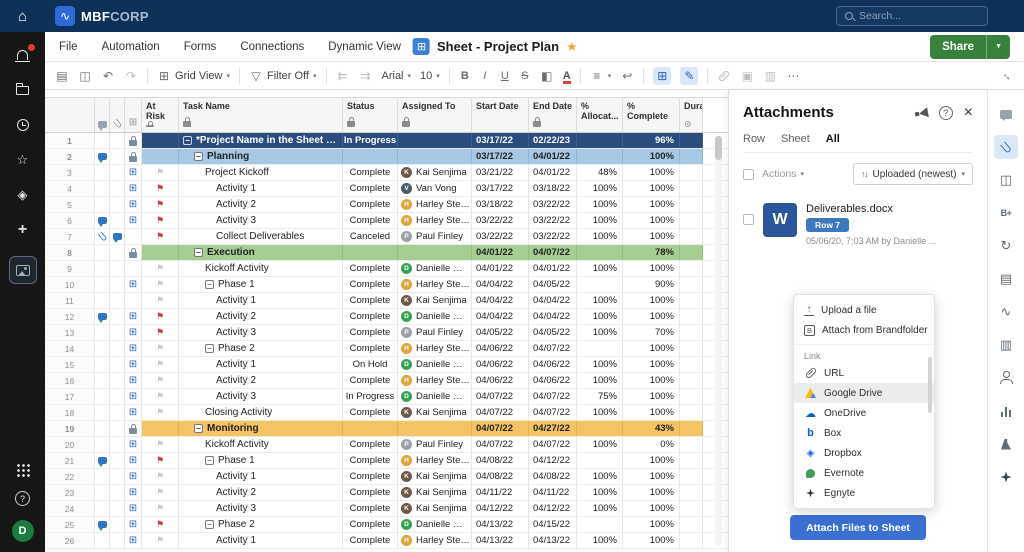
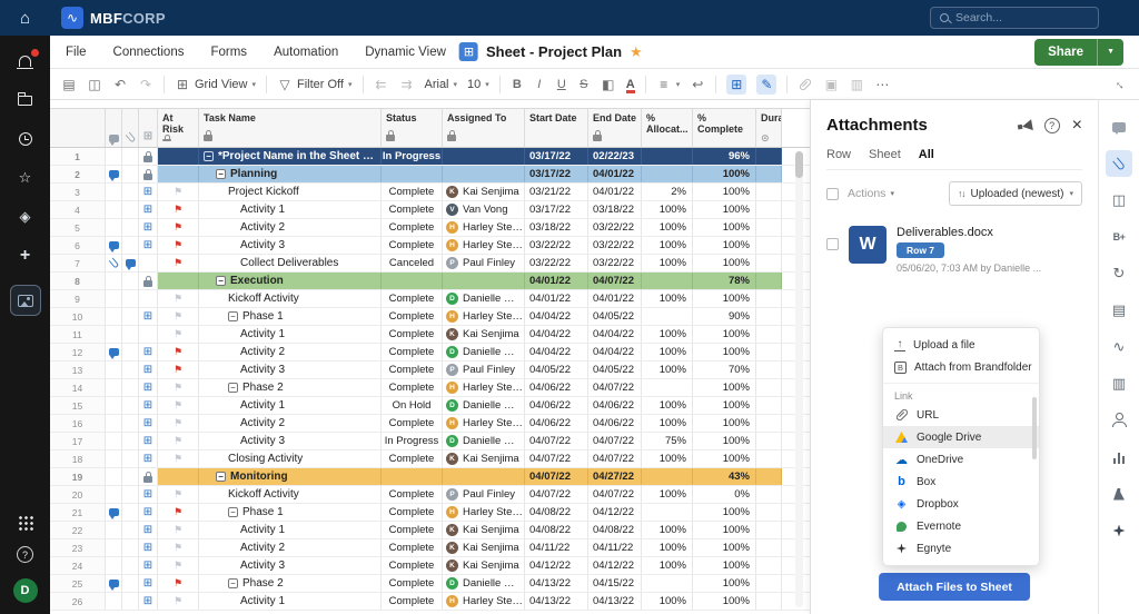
  ⌂
  ∿
  MBFCORP
  Search...
  ☆
  ◈
  +
  ?
  D
  File
- Automation
+ Connections
  Forms
- Connections
+ Automation
  Dynamic View
  ⊞
  Sheet - Project Plan
  ★
  Share
  ▤
  ◫
  ↶
  ↷
  ⊞
  Grid View
  ▽
  Filter Off
  ⇇
  ⇉
  Arial
  10
  B
  I
  U
  S
  ◧
  A
  ≡
  ↩
  ⊞
  ✎
  ▣
  ▥
  ⋯
  ⊞
  At Risk
  Task Name
  Status
  Assigned To
  Start Date
  End Date
  % Allocat...
  % Complete
  ⊙
  1
  −
  *Project Name in the Sheet Su
  In Progress
  03/17/22
  02/22/23
  96%
  2
  −
  Planning
  03/17/22
  04/01/22
  100%
  3
  ⊞
  ⚑
  Project Kickoff
  Complete
  Kai Senjima
  03/21/22
  04/01/22
- 48%
+ 2%
  100%
  4
  ⊞
  ⚑
  Activity 1
  Complete
  Van Vong
  03/17/22
  03/18/22
  100%
  100%
  5
  ⊞
  ⚑
  Activity 2
  Complete
  Harley Sterlin
  03/18/22
  03/22/22
  100%
  100%
  6
  ⊞
  ⚑
  Activity 3
  Complete
  Harley Sterlin
  03/22/22
  03/22/22
  100%
  100%
  7
  ⚑
  Collect Deliverables
  Canceled
  Paul Finley
  03/22/22
  03/22/22
  100%
  100%
  8
  −
  Execution
  04/01/22
  04/07/22
  78%
  9
  ⚑
  Kickoff Activity
  Complete
  Danielle Wils
  04/01/22
  04/01/22
  100%
  100%
  10
  ⊞
  ⚑
  −
  Phase 1
  Complete
  Harley Sterlin
  04/04/22
  04/05/22
  90%
  11
  ⚑
  Activity 1
  Complete
  Kai Senjima
  04/04/22
  04/04/22
  100%
  100%
  12
  ⊞
  ⚑
  Activity 2
  Complete
  Danielle Wils
  04/04/22
  04/04/22
  100%
  100%
  13
  ⊞
  ⚑
  Activity 3
  Complete
  Paul Finley
  04/05/22
  04/05/22
  100%
  70%
  14
  ⊞
  ⚑
  −
  Phase 2
  Complete
  Harley Sterlin
  04/06/22
  04/07/22
  100%
  15
  ⊞
  ⚑
  Activity 1
  On Hold
  Danielle Wils
  04/06/22
  04/06/22
  100%
  100%
  16
  ⊞
  ⚑
  Activity 2
  Complete
  Harley Sterlin
  04/06/22
  04/06/22
  100%
  100%
  17
  ⊞
  ⚑
  Activity 3
  In Progress
  Danielle Wils
  04/07/22
  04/07/22
  75%
  100%
  18
  ⊞
  ⚑
  Closing Activity
  Complete
  Kai Senjima
  04/07/22
  04/07/22
  100%
  100%
  19
  −
  Monitoring
  04/07/22
  04/27/22
  43%
  20
  ⊞
  ⚑
  Kickoff Activity
  Complete
  Paul Finley
  04/07/22
  04/07/22
  100%
  0%
  21
  ⊞
  ⚑
  −
  Phase 1
  Complete
  Harley Sterlin
  04/08/22
  04/12/22
  100%
  22
  ⊞
  ⚑
  Activity 1
  Complete
  Kai Senjima
  04/08/22
  04/08/22
  100%
  100%
  23
  ⊞
  ⚑
  Activity 2
  Complete
  Kai Senjima
  04/11/22
  04/11/22
  100%
  100%
  24
  ⊞
  ⚑
  Activity 3
  Complete
  Kai Senjima
  04/12/22
  04/12/22
  100%
  100%
  25
  ⊞
  ⚑
  −
  Phase 2
  Complete
  Danielle Wils
  04/13/22
  04/15/22
  100%
  26
  ⊞
  ⚑
  Activity 1
  Complete
  Harley Sterlin
  04/13/22
  04/13/22
  100%
  100%
  ◫
  B+
  ↻
  ▤
  ∿
  ▥
  Attachments
  ?
  ×
  Row
  Sheet
  All
  Actions
  ↑↓
  Uploaded (newest)
  W
  Deliverables.docx
  Row 7
  05/06/20, 7:03 AM by Danielle ...
  ↑
  Upload a file
  B
  Attach from Brandfolder
  Link
  URL
  Google Drive
  ☁
  OneDrive
  b
  Box
  ◈
  Dropbox
  Evernote
  Egnyte
  Attach Files to Sheet
